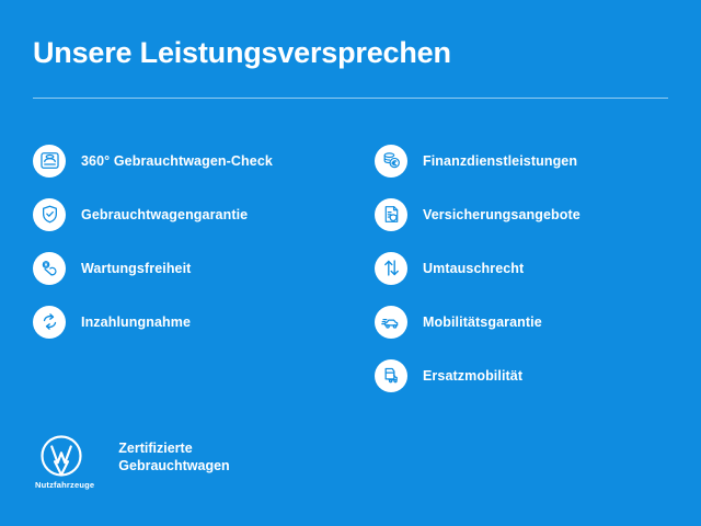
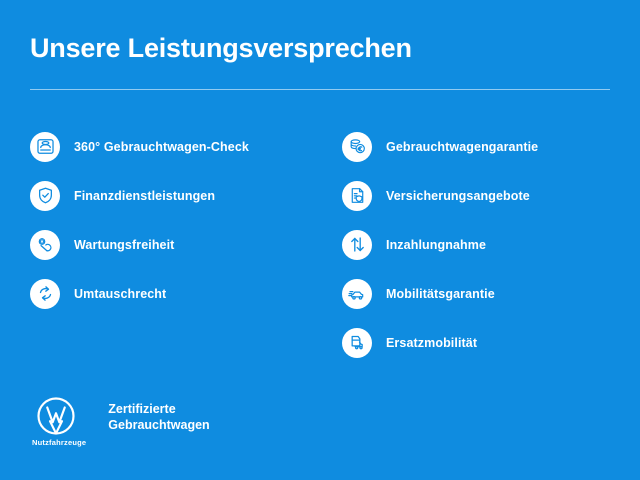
  Unsere Leistungsversprechen
  360° Gebrauchtwagen-Check
- Gebrauchtwagengarantie
+ Finanzdienstleistungen
  Wartungsfreiheit
- Inzahlungnahme
+ Umtauschrecht
- Finanzdienstleistungen
+ Gebrauchtwagengarantie
  Versicherungsangebote
- Umtauschrecht
+ Inzahlungnahme
  Mobilitätsgarantie
  Ersatzmobilität
  Nutzfahrzeuge
  Zertifizierte
  Gebrauchtwagen
